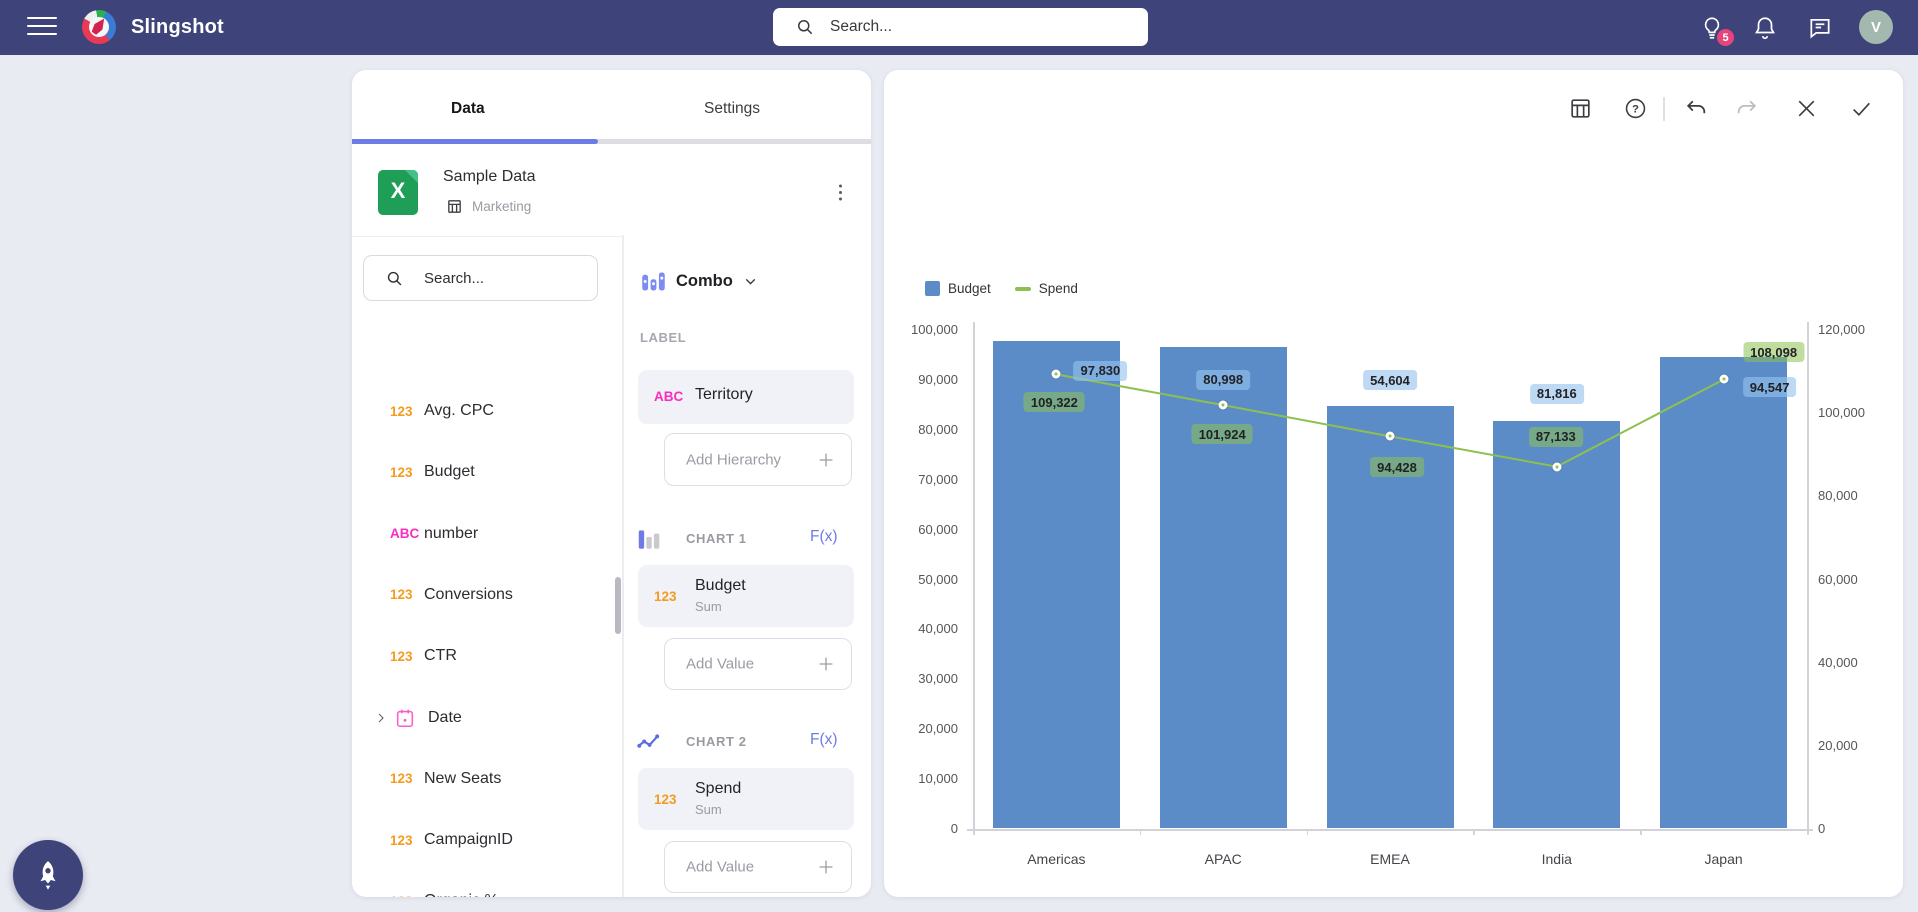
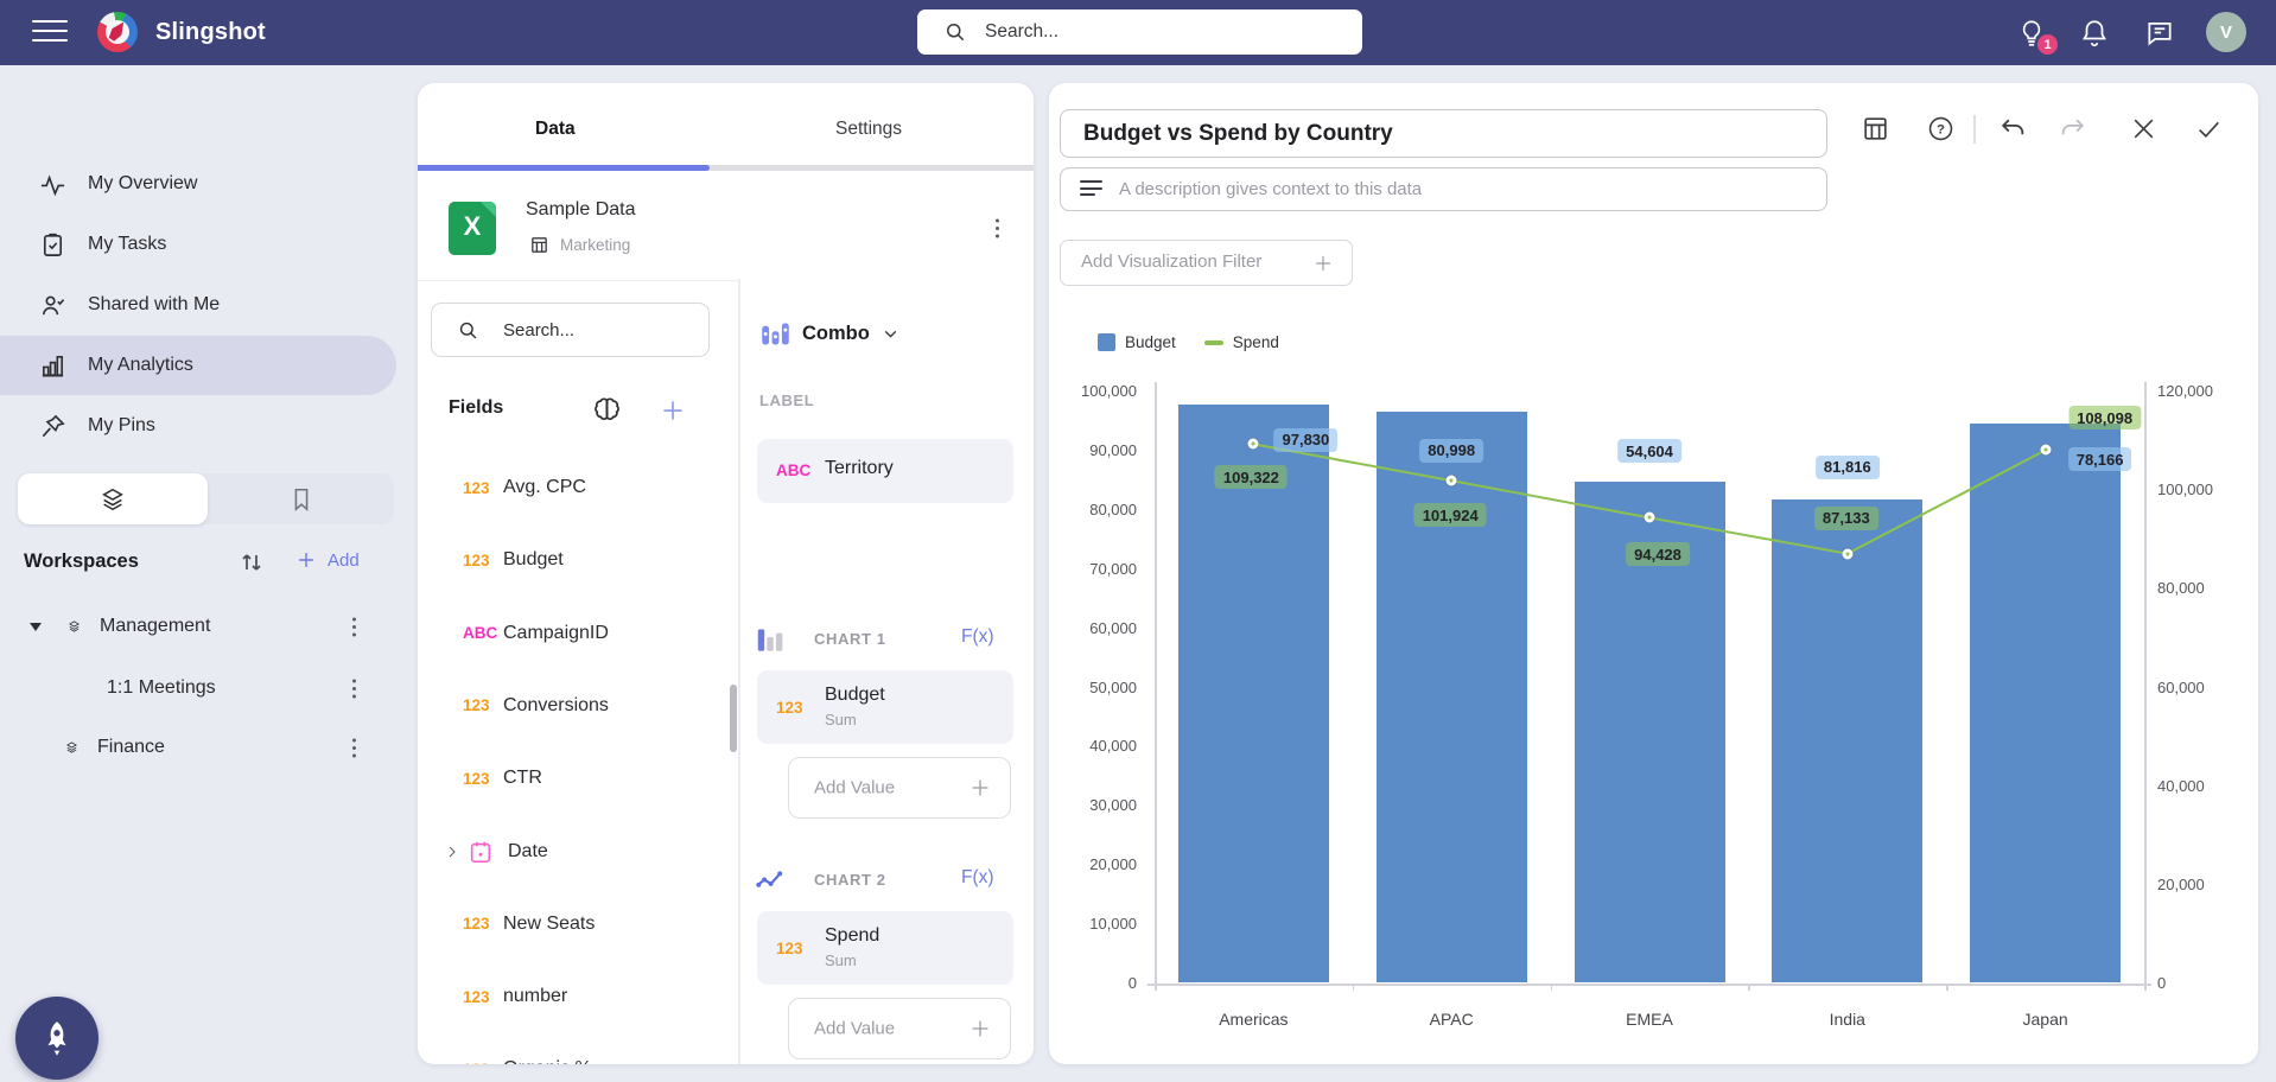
  Slingshot
  Search...
- 5
+ 1
  V
+ My Overview
+ My Tasks
+ Shared with Me
+ My Analytics
+ My Pins
+ Workspaces
+ Add
+ Management
+ 1:1 Meetings
+ Finance
  Data
  Settings
  X
  Sample Data
  Marketing
  Search...
+ Fields
  123
  Avg. CPC
  123
  Budget
  ABC
- number
+ CampaignID
  123
  Conversions
  123
  CTR
  Date
  123
  New Seats
  123
- CampaignID
+ number
  Combo
  LABEL
  ABC
  Territory
- Add Hierarchy
  CHART 1
  F(x)
  123
  Budget
  Sum
  Add Value
  CHART 2
  F(x)
  123
  Spend
  Sum
  Add Value
+ Budget vs Spend by Country
+ A description gives context to this data
+ Add Visualization Filter
  ?
  Budget
  Spend
  100,000
  90,000
  80,000
  70,000
  60,000
  50,000
  40,000
  30,000
  20,000
  10,000
  0
  120,000
  100,000
  80,000
  60,000
  40,000
  20,000
  0
  Americas
  APAC
  EMEA
  India
  Japan
  97,830
  80,998
  54,604
  81,816
- 94,547
+ 78,166
  109,322
  101,924
  94,428
  87,133
  108,098
